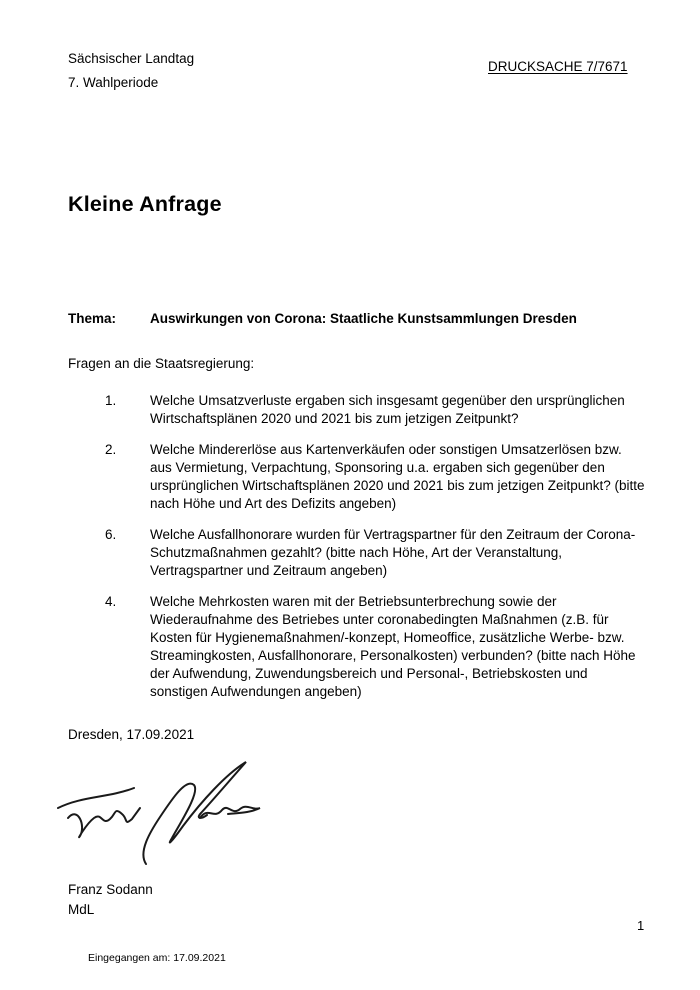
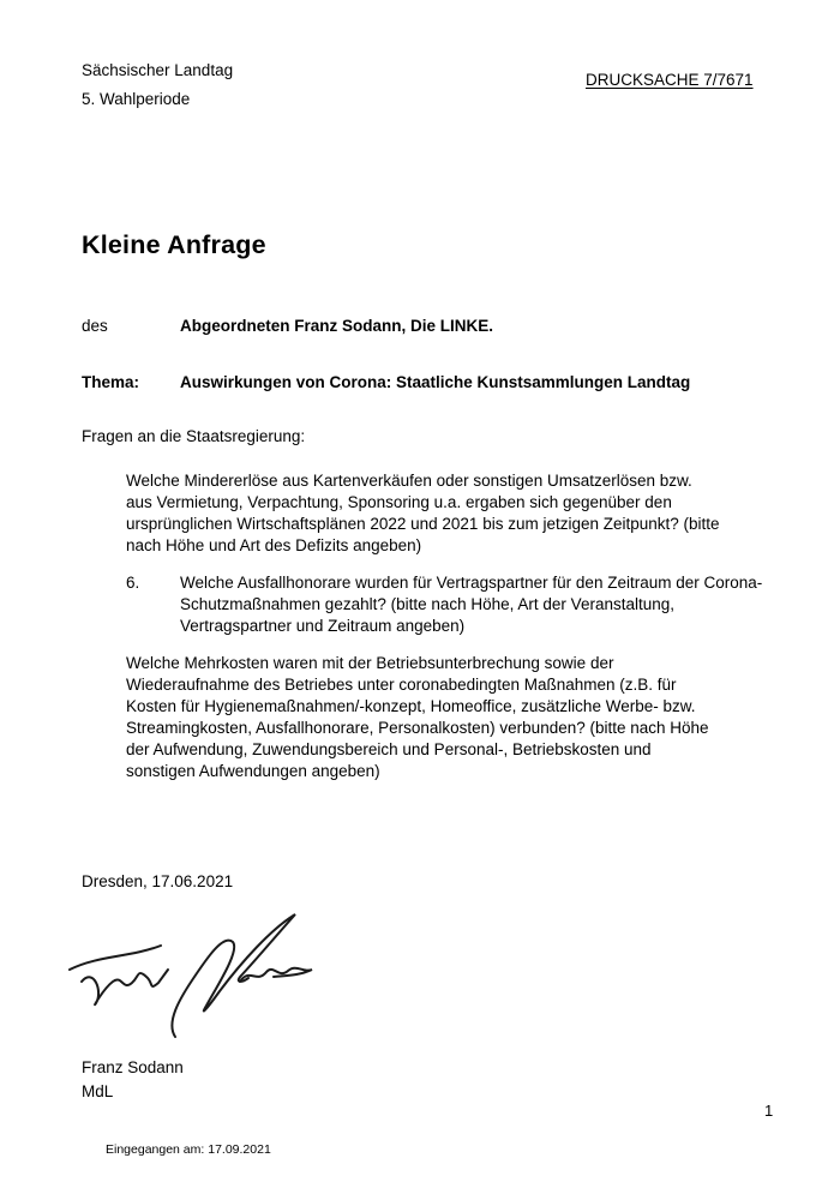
  Sächsischer Landtag
- 7. Wahlperiode
+ 5. Wahlperiode
  DRUCKSACHE 7/7671
  Kleine Anfrage
+ des
+ Abgeordneten Franz Sodann, Die LINKE.
  Thema:
- Auswirkungen von Corona: Staatliche Kunstsammlungen Dresden
+ Auswirkungen von Corona: Staatliche Kunstsammlungen Landtag
  Fragen an die Staatsregierung:
- 1.
- Welche Umsatzverluste ergaben sich insgesamt gegenüber den ursprünglichen Wirtschaftsplänen 2020 und 2021 bis zum jetzigen Zeitpunkt?
- 2.
- Welche Mindererlöse aus Kartenverkäufen oder sonstigen Umsatzerlösen bzw. aus Vermietung, Verpachtung, Sponsoring u.a. ergaben sich gegenüber den ursprünglichen Wirtschaftsplänen 2020 und 2021 bis zum jetzigen Zeitpunkt? (bitte nach Höhe und Art des Defizits angeben)
+ Welche Mindererlöse aus Kartenverkäufen oder sonstigen Umsatzerlösen bzw. aus Vermietung, Verpachtung, Sponsoring u.a. ergaben sich gegenüber den ursprünglichen Wirtschaftsplänen 2022 und 2021 bis zum jetzigen Zeitpunkt? (bitte nach Höhe und Art des Defizits angeben)
  6.
  Welche Ausfallhonorare wurden für Vertragspartner für den Zeitraum der Corona- Schutzmaßnahmen gezahlt? (bitte nach Höhe, Art der Veranstaltung, Vertragspartner und Zeitraum angeben)
- 4.
  Welche Mehrkosten waren mit der Betriebsunterbrechung sowie der Wiederaufnahme des Betriebes unter coronabedingten Maßnahmen (z.B. für Kosten für Hygienemaßnahmen/-konzept, Homeoffice, zusätzliche Werbe- bzw. Streamingkosten, Ausfallhonorare, Personalkosten) verbunden? (bitte nach Höhe der Aufwendung, Zuwendungsbereich und Personal-, Betriebskosten und sonstigen Aufwendungen angeben)
- Dresden, 17.09.2021
+ Dresden, 17.06.2021
  Franz Sodann
  MdL
  1
  Eingegangen am: 17.09.2021
